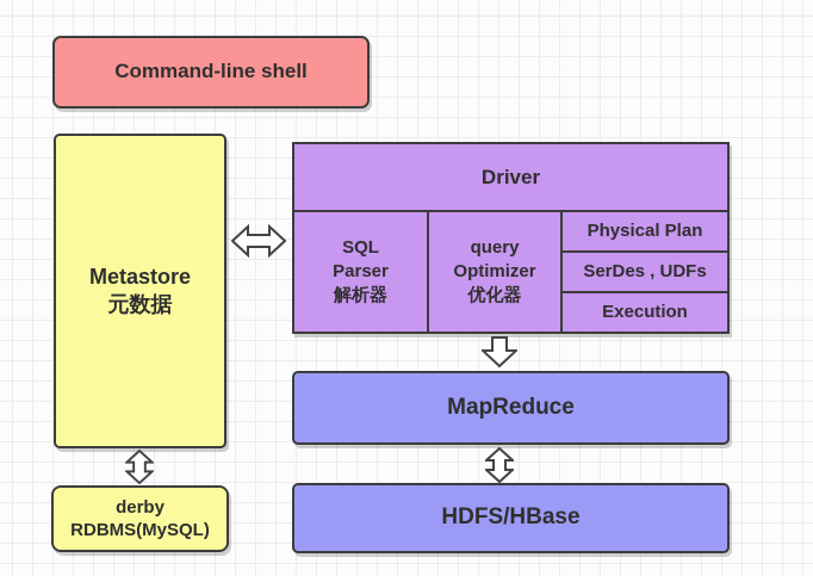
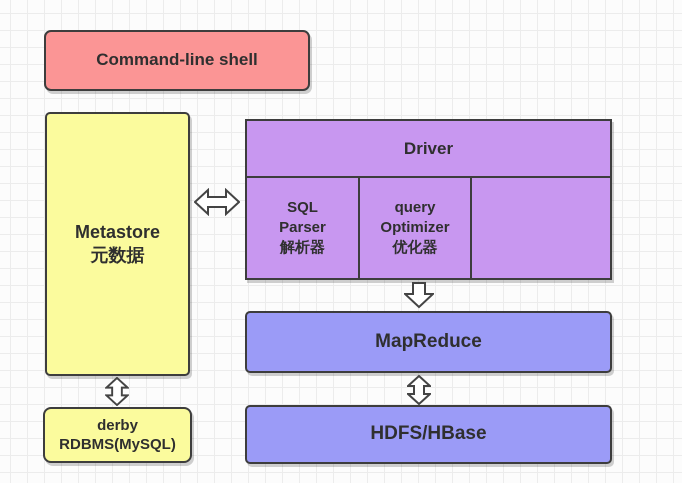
  Command-line shell
  Metastore
  元数据
  Driver
  SQL
  Parser
  解析器
  query
  Optimizer
  优化器
- Physical Plan
- SerDes , UDFs
- Execution
  MapReduce
  HDFS/HBase
  derby
  RDBMS(MySQL)
